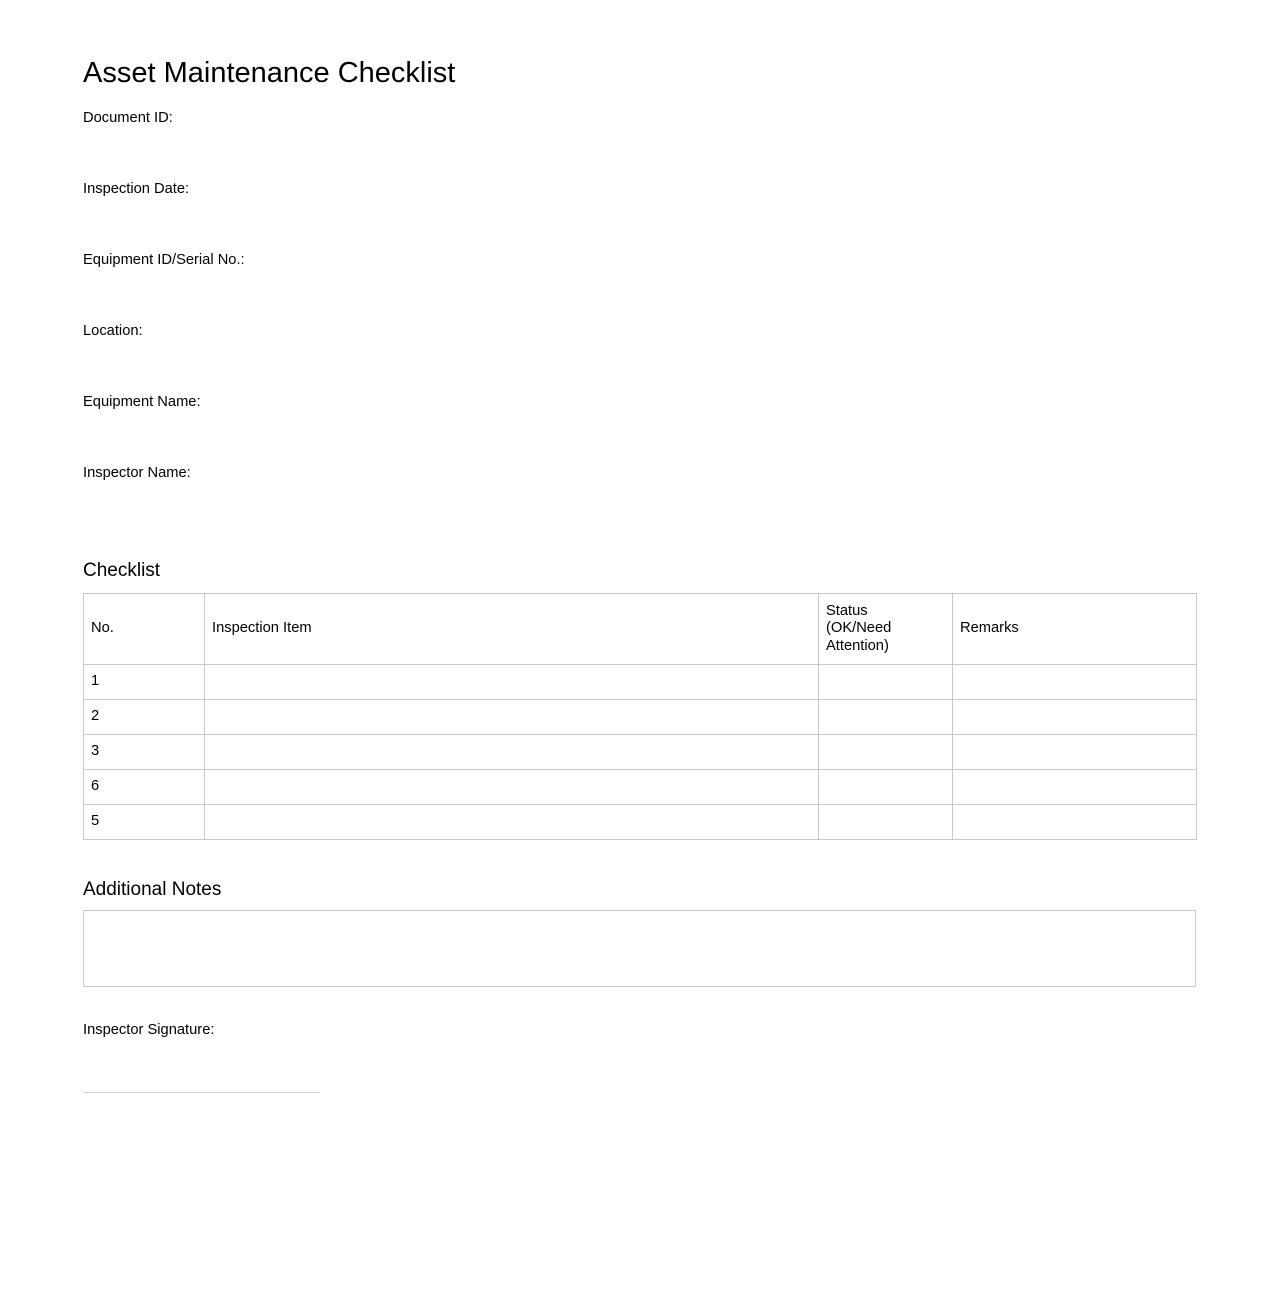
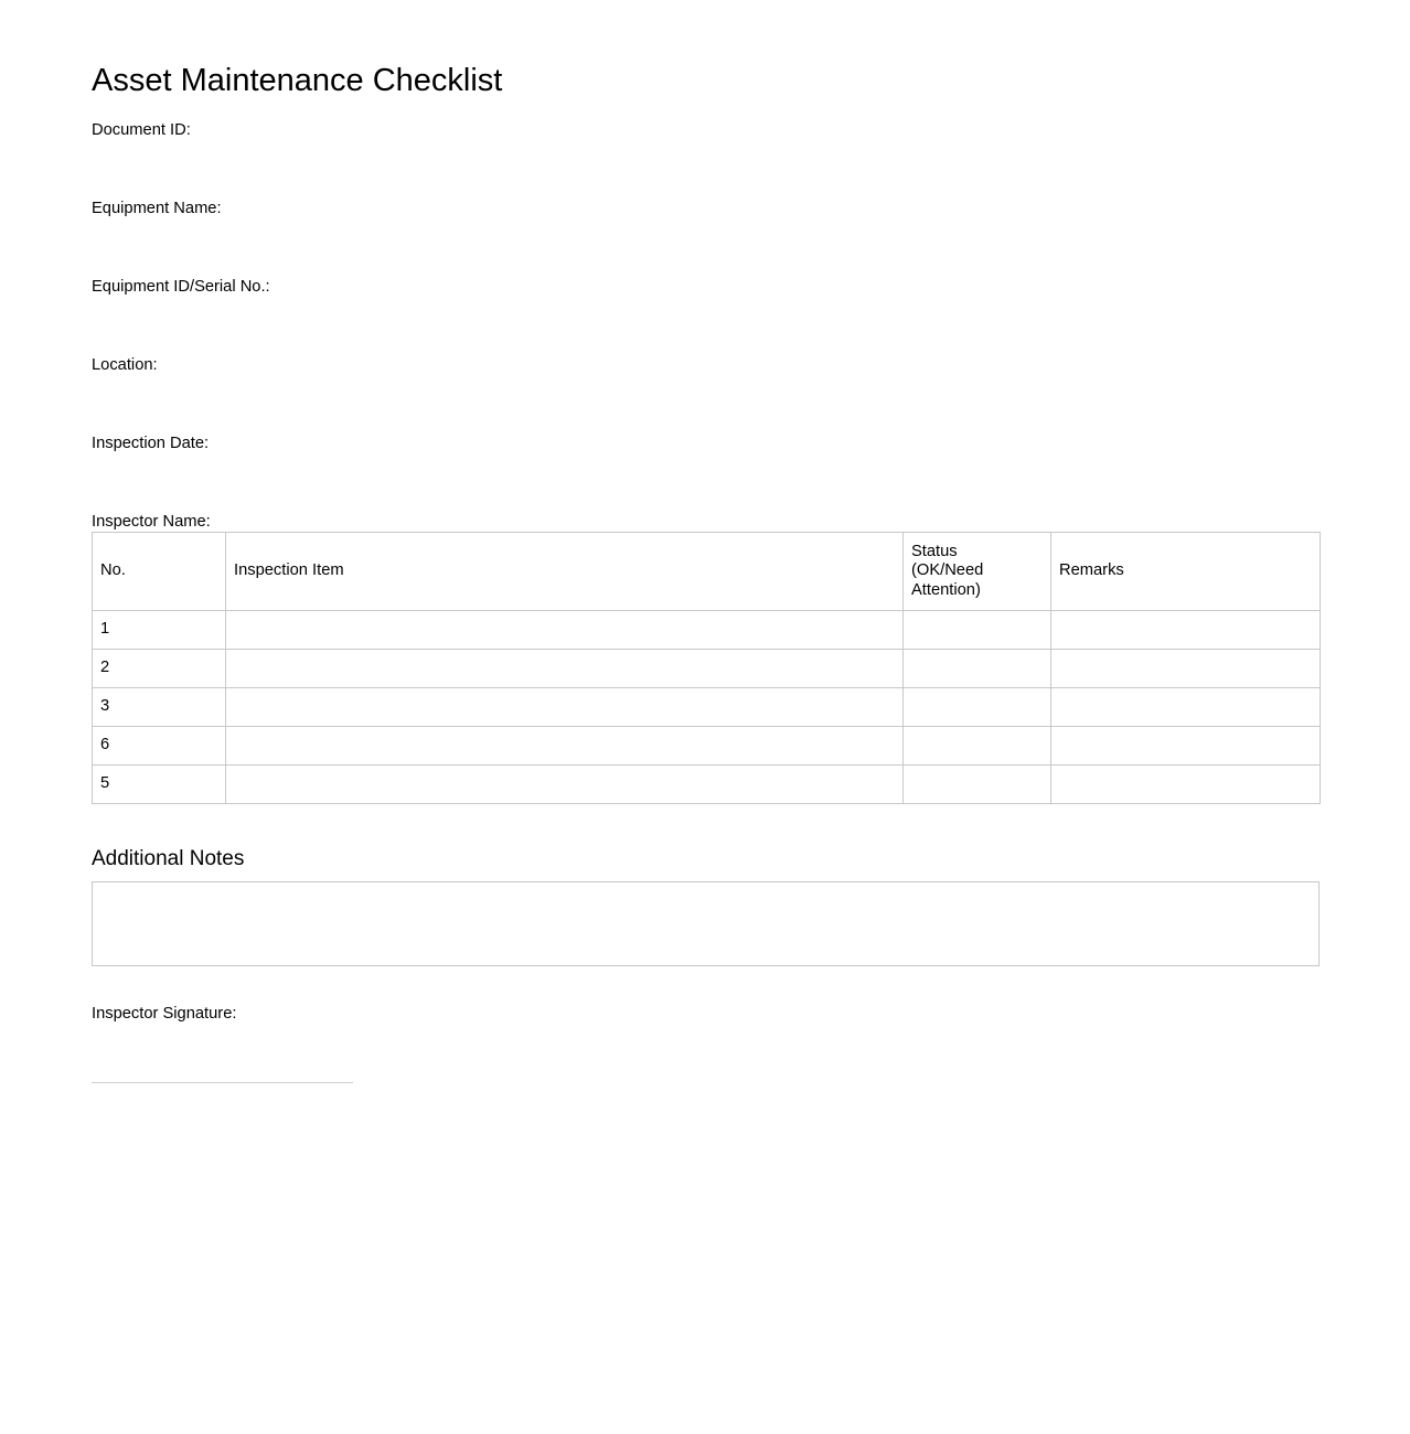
  Asset Maintenance Checklist
  Document ID:
- Inspection Date:
+ Equipment Name:
  Equipment ID/Serial No.:
  Location:
- Equipment Name:
+ Inspection Date:
  Inspector Name:
- Checklist
  No.	Inspection Item	Status (OK/Need Attention)	Remarks
  1
  2
  3
  6
  5
  Additional Notes
  Inspector Signature:
